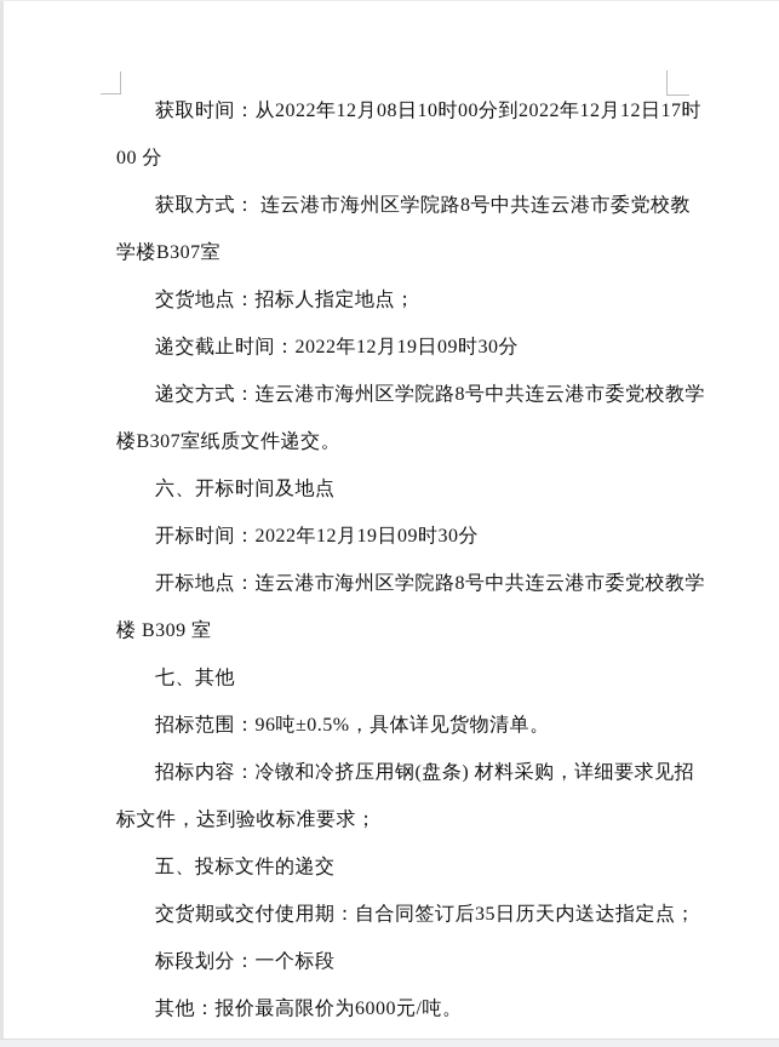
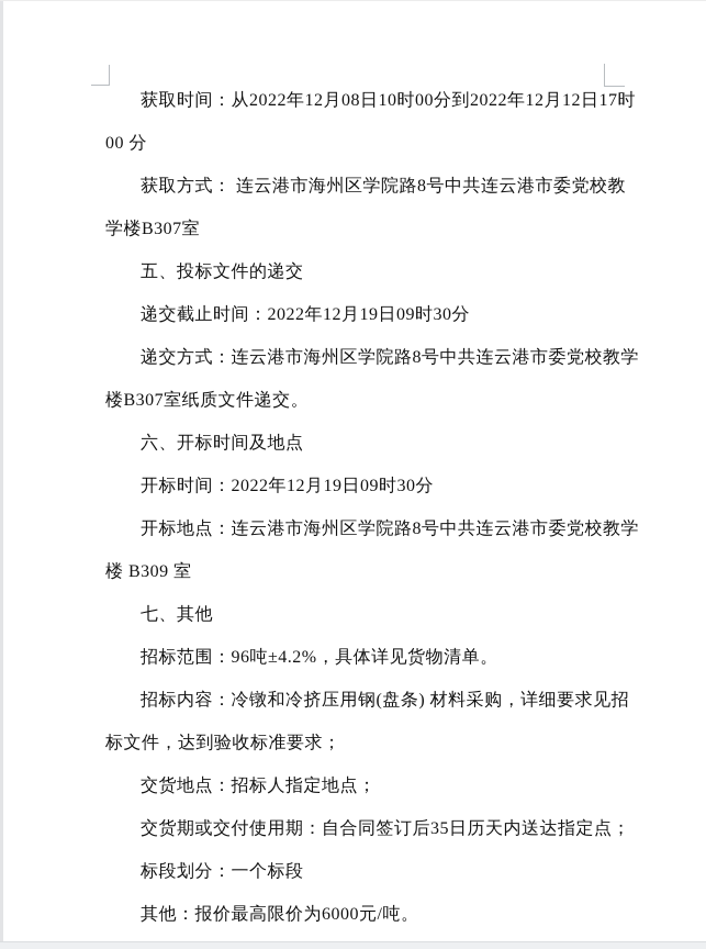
  获取时间：从2022年12月08日10时00分到2022年12月12日17时
  00 分
  获取方式： 连云港市海州区学院路8号中共连云港市委党校教
  学楼B307室
- 交货地点：招标人指定地点；
+ 五、投标文件的递交
  递交截止时间：2022年12月19日09时30分
  递交方式：连云港市海州区学院路8号中共连云港市委党校教学
  楼B307室纸质文件递交。
  六、开标时间及地点
  开标时间：2022年12月19日09时30分
  开标地点：连云港市海州区学院路8号中共连云港市委党校教学
  楼 B309 室
  七、其他
- 招标范围：96吨±0.5%，具体详见货物清单。
+ 招标范围：96吨±4.2%，具体详见货物清单。
  招标内容：冷镦和冷挤压用钢(盘条) 材料采购，详细要求见招
  标文件，达到验收标准要求；
- 五、投标文件的递交
+ 交货地点：招标人指定地点；
  交货期或交付使用期：自合同签订后35日历天内送达指定点；
  标段划分：一个标段
  其他：报价最高限价为6000元/吨。
